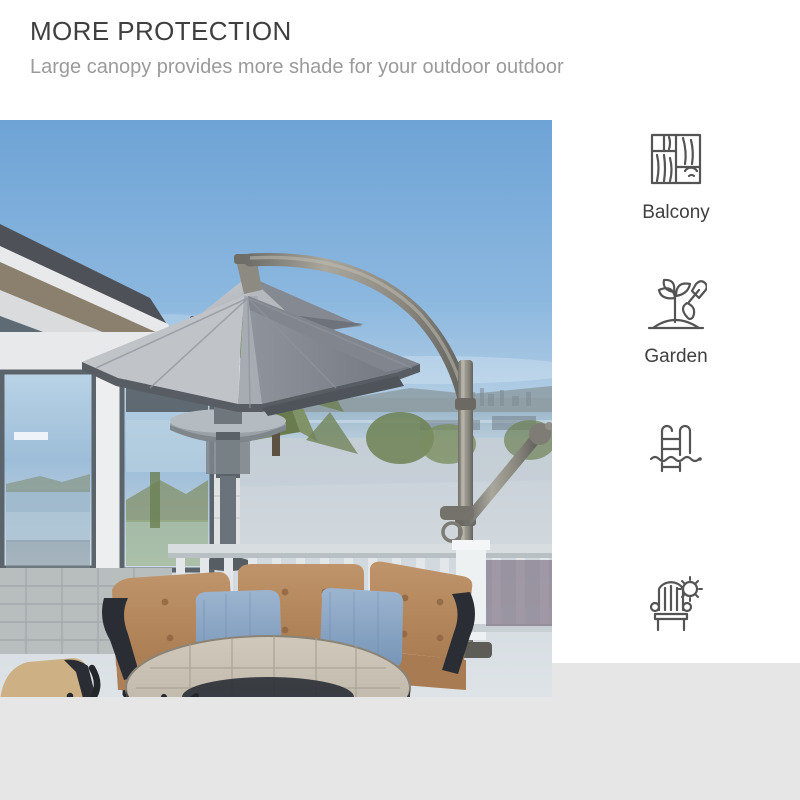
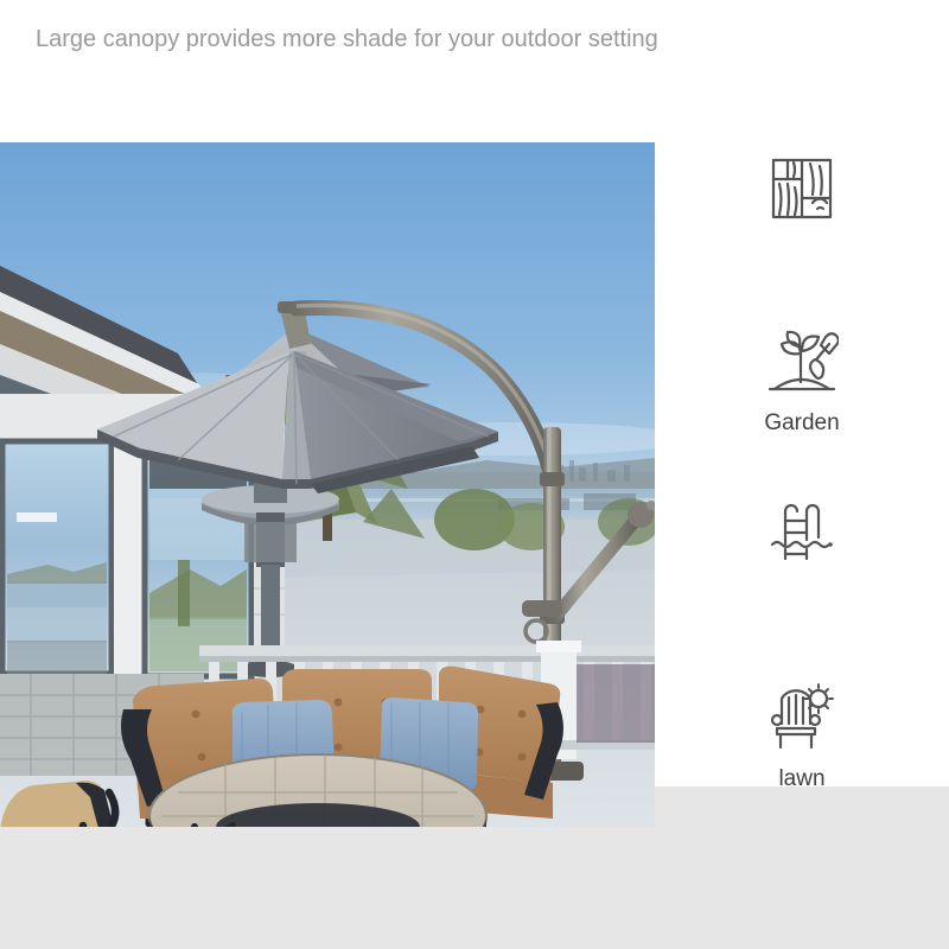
- MORE PROTECTION
- Large canopy provides more shade for your outdoor outdoor
+ Large canopy provides more shade for your outdoor setting
- Balcony
  Garden
+ lawn
